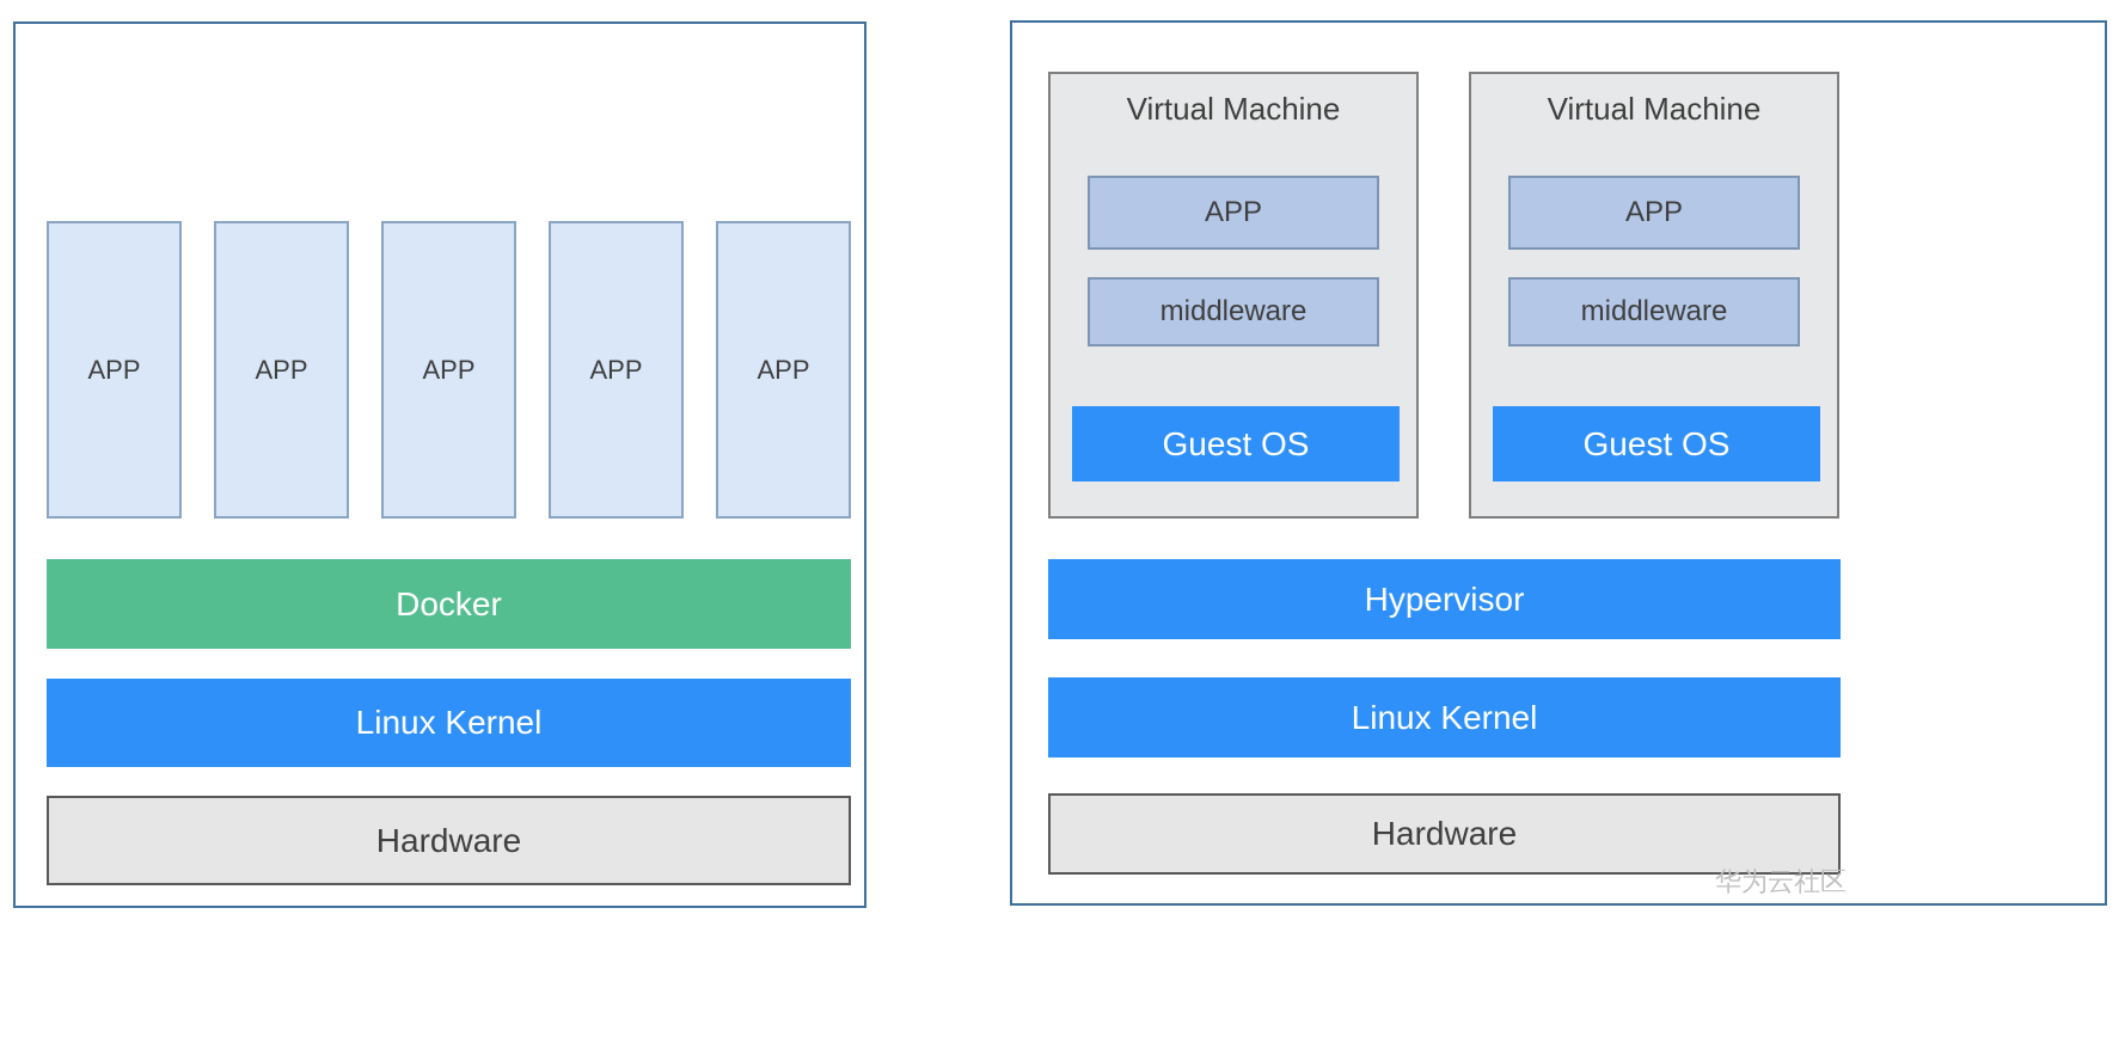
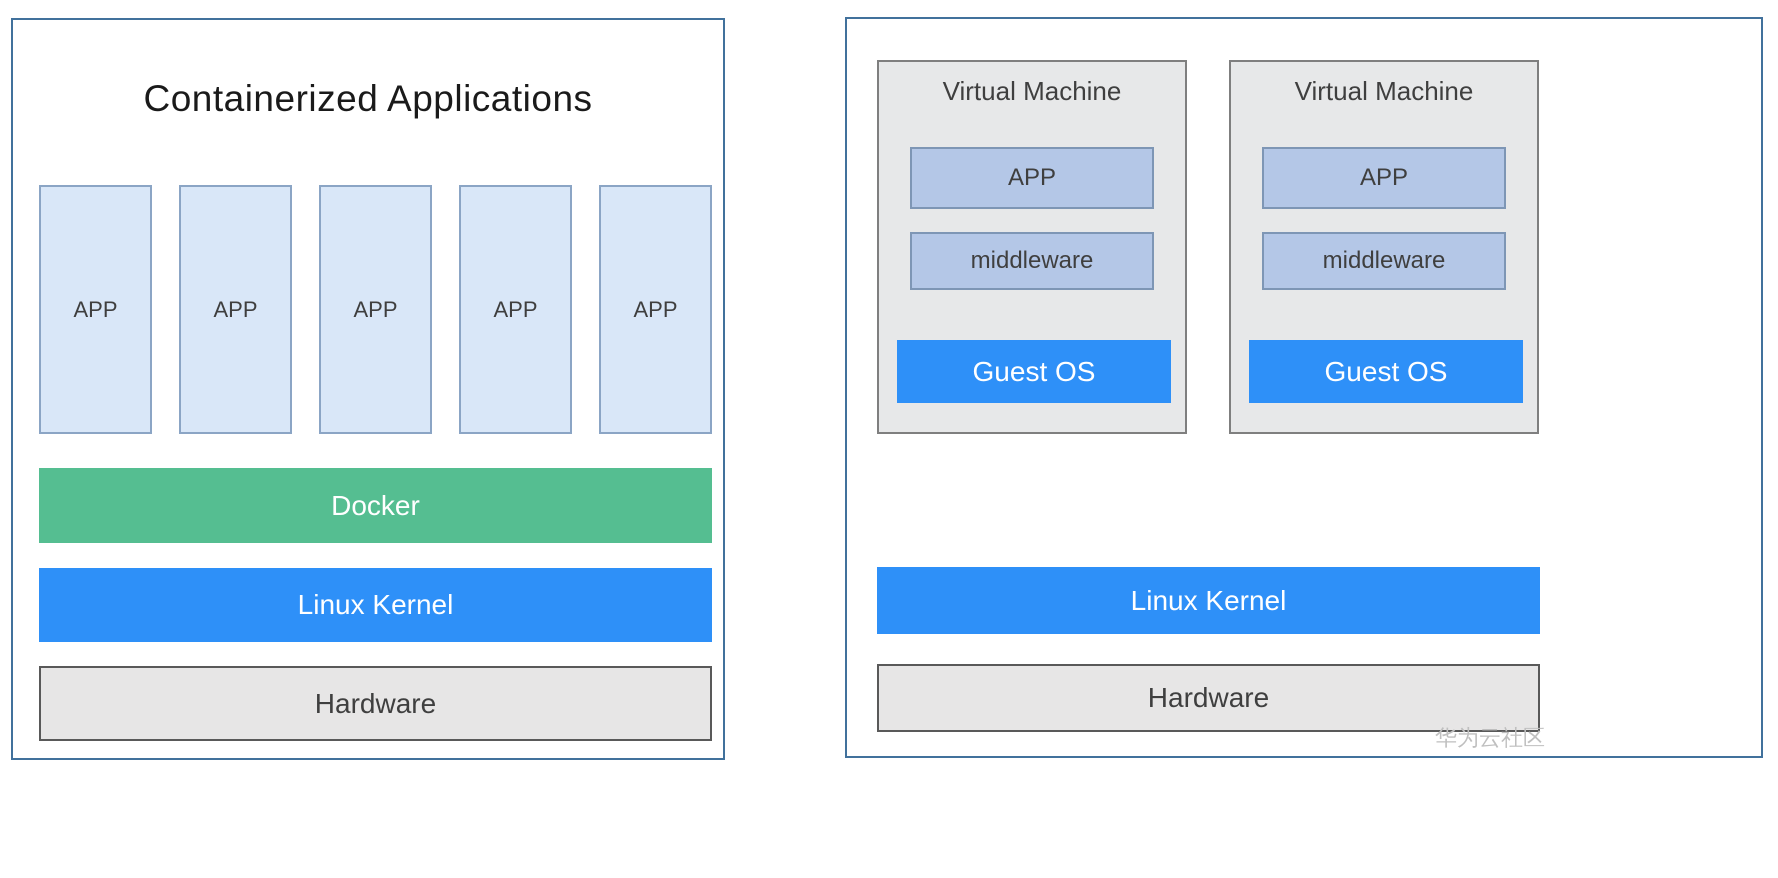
+ Containerized Applications
  APP
  APP
  APP
  APP
  APP
  Docker
  Linux Kernel
  Hardware
  Virtual Machine
  APP
  middleware
  Guest OS
  Virtual Machine
  APP
  middleware
  Guest OS
- Hypervisor
  Linux Kernel
  Hardware
  华为云社区
